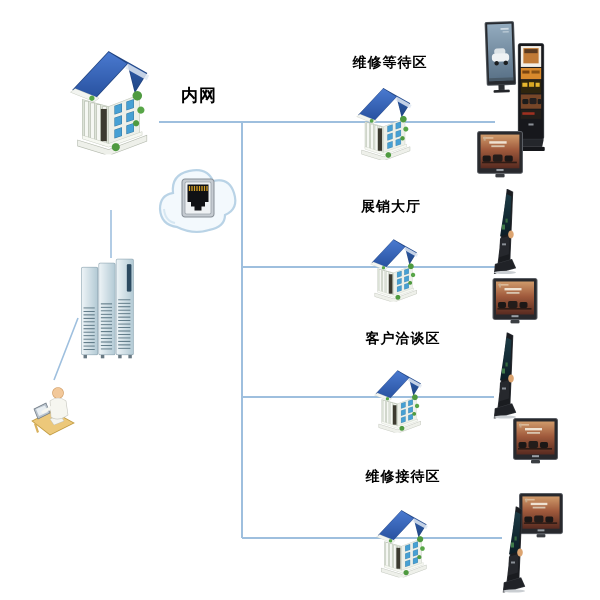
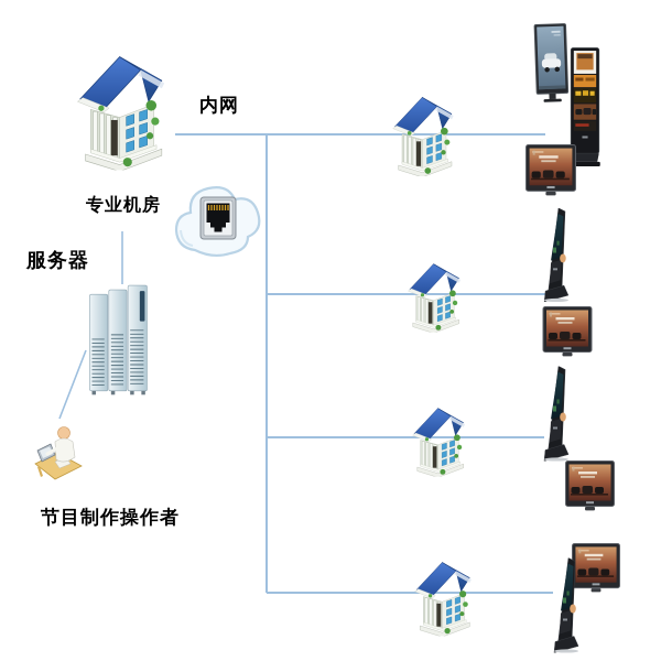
+ 专业机房
+ 服务器
+ 节目制作操作者
  内网
- 维修等待区
- 展销大厅
- 客户洽谈区
- 维修接待区
